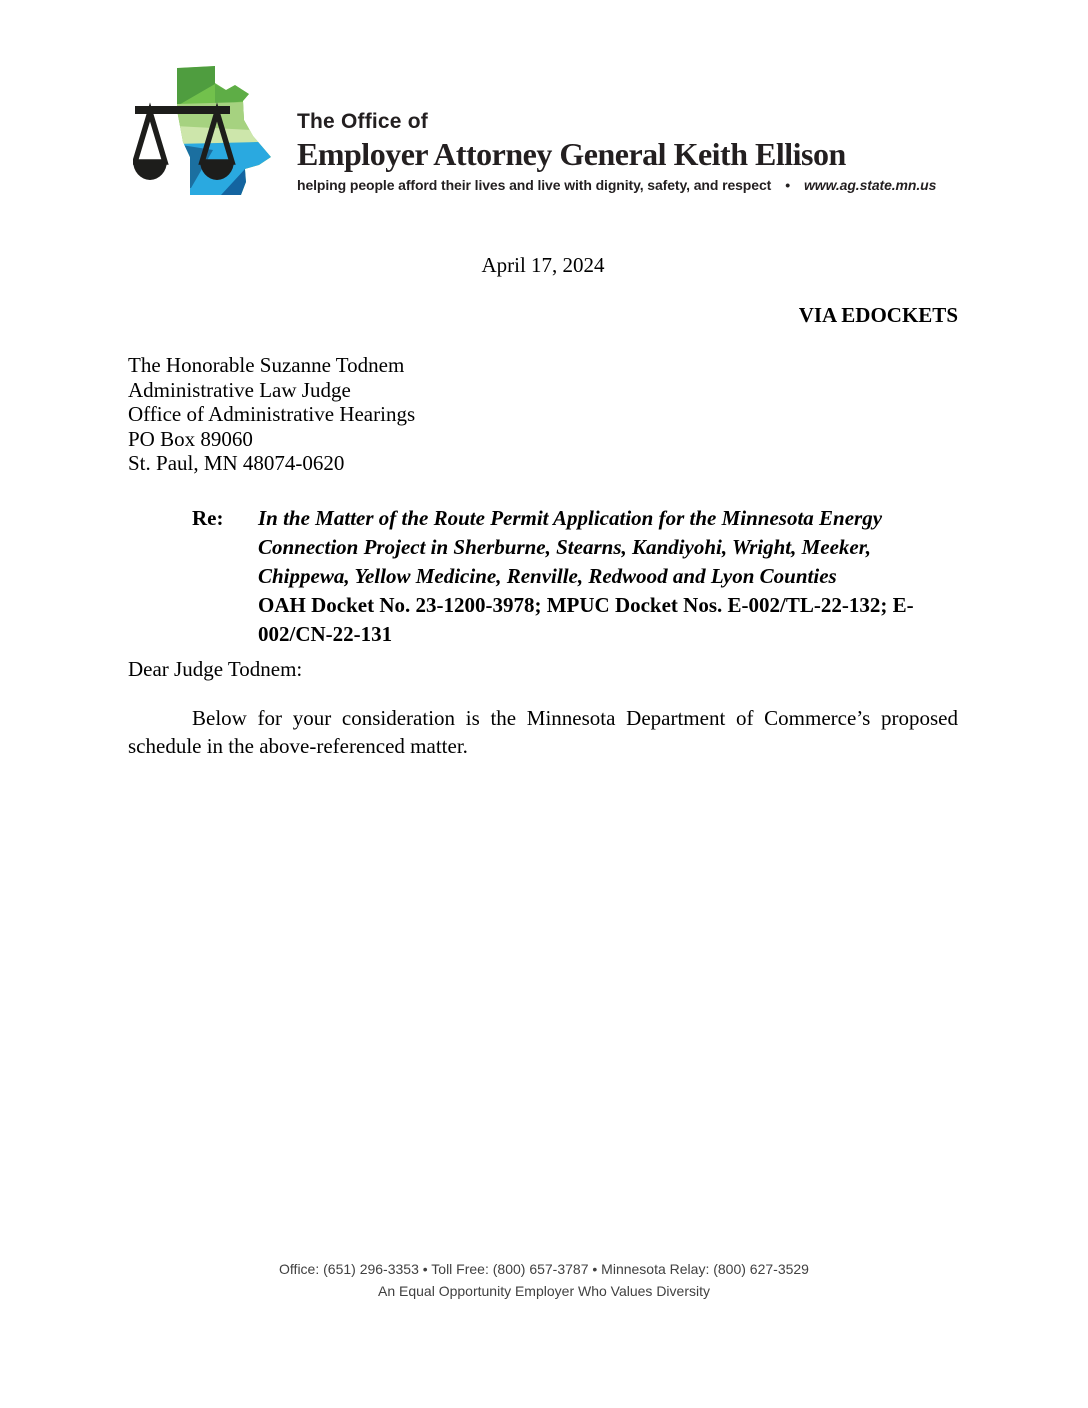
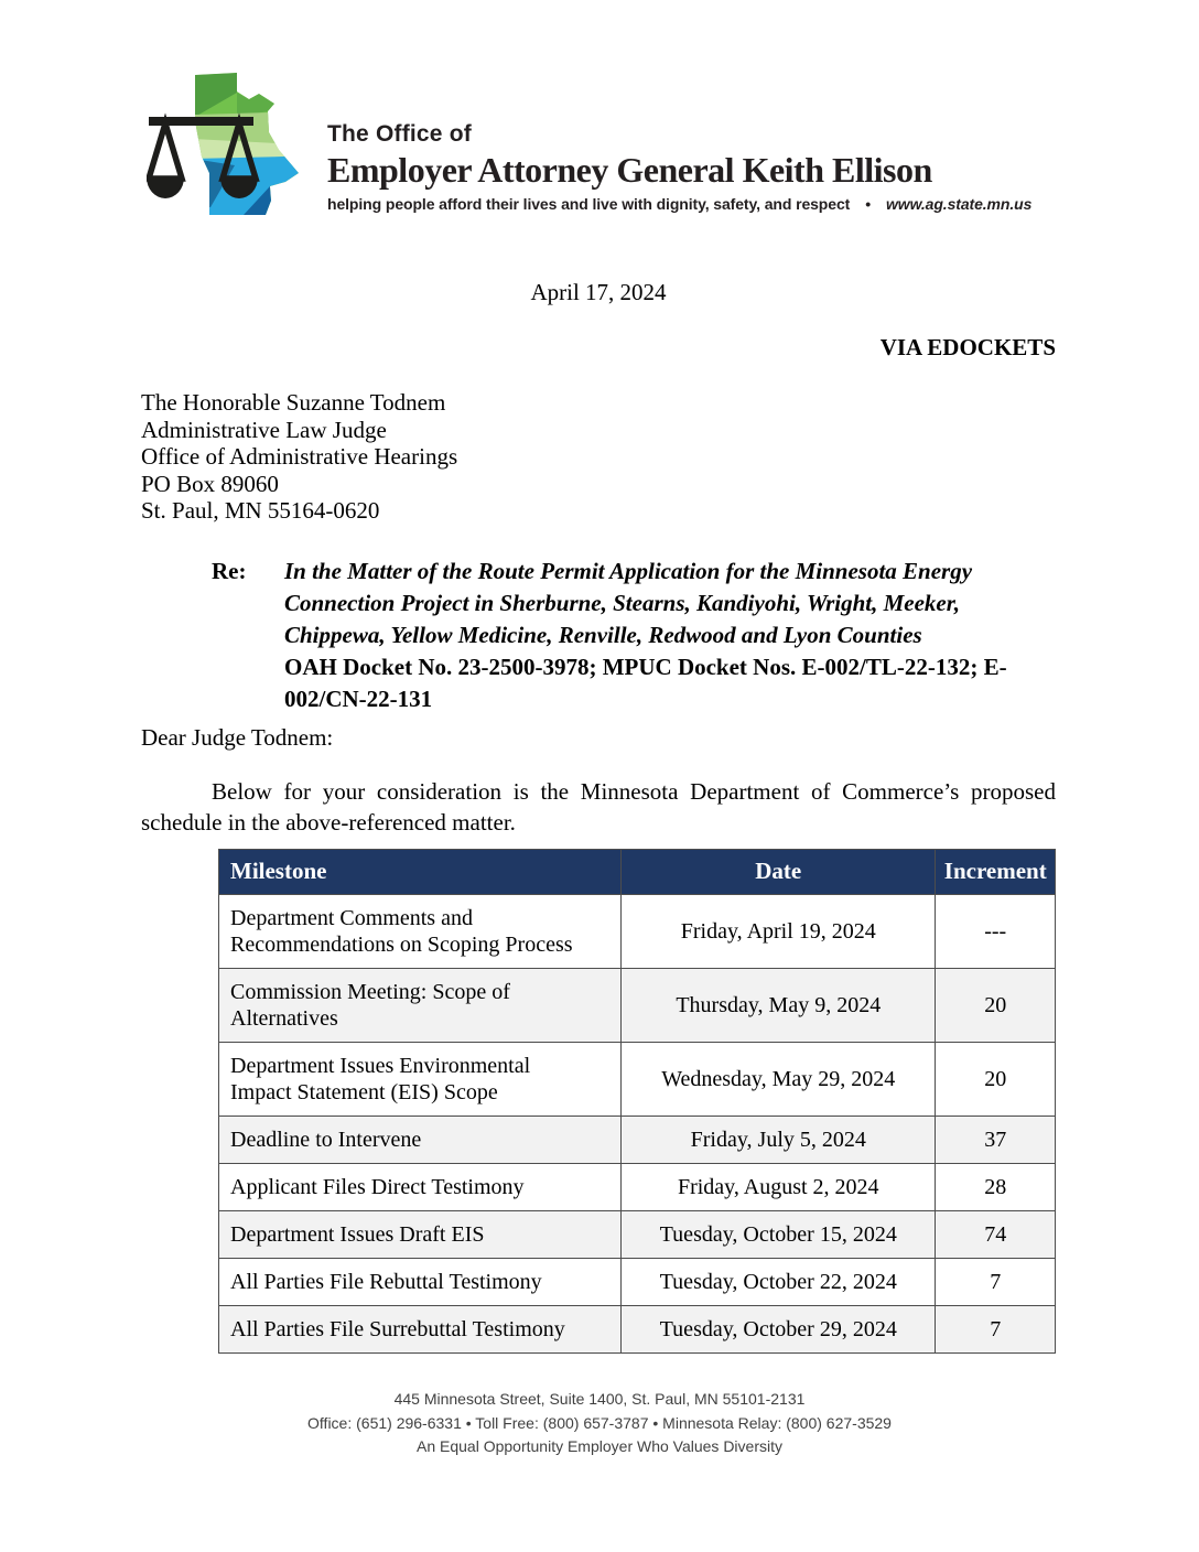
  The Office of
  Employer Attorney General Keith Ellison
  helping people afford their lives and live with dignity, safety, and respect • www.ag.state.mn.us
  April 17, 2024
  VIA EDOCKETS
  The Honorable Suzanne Todnem
  Administrative Law Judge
  Office of Administrative Hearings
  PO Box 89060
- St. Paul, MN 48074-0620
+ St. Paul, MN 55164-0620
  Re:
  In the Matter of the Route Permit Application for the Minnesota Energy
  Connection Project in Sherburne, Stearns, Kandiyohi, Wright, Meeker,
  Chippewa, Yellow Medicine, Renville, Redwood and Lyon Counties
- OAH Docket No. 23-1200-3978; MPUC Docket Nos. E-002/TL-22-132; E-
+ OAH Docket No. 23-2500-3978; MPUC Docket Nos. E-002/TL-22-132; E-
  002/CN-22-131
  Dear Judge Todnem:
  Below for your consideration is the Minnesota Department of Commerce’s proposed schedule in the above-referenced matter.
+ Milestone	Date	Increment
+ Department Comments and Recommendations on Scoping Process	Friday, April 19, 2024	---
+ Commission Meeting: Scope of Alternatives	Thursday, May 9, 2024	20
+ Department Issues Environmental Impact Statement (EIS) Scope	Wednesday, May 29, 2024	20
+ Deadline to Intervene	Friday, July 5, 2024	37
+ Applicant Files Direct Testimony	Friday, August 2, 2024	28
+ Department Issues Draft EIS	Tuesday, October 15, 2024	74
+ All Parties File Rebuttal Testimony	Tuesday, October 22, 2024	7
+ All Parties File Surrebuttal Testimony	Tuesday, October 29, 2024	7
+ 445 Minnesota Street, Suite 1400, St. Paul, MN 55101-2131
- Office: (651) 296-3353 • Toll Free: (800) 657-3787 • Minnesota Relay: (800) 627-3529
+ Office: (651) 296-6331 • Toll Free: (800) 657-3787 • Minnesota Relay: (800) 627-3529
  An Equal Opportunity Employer Who Values Diversity
